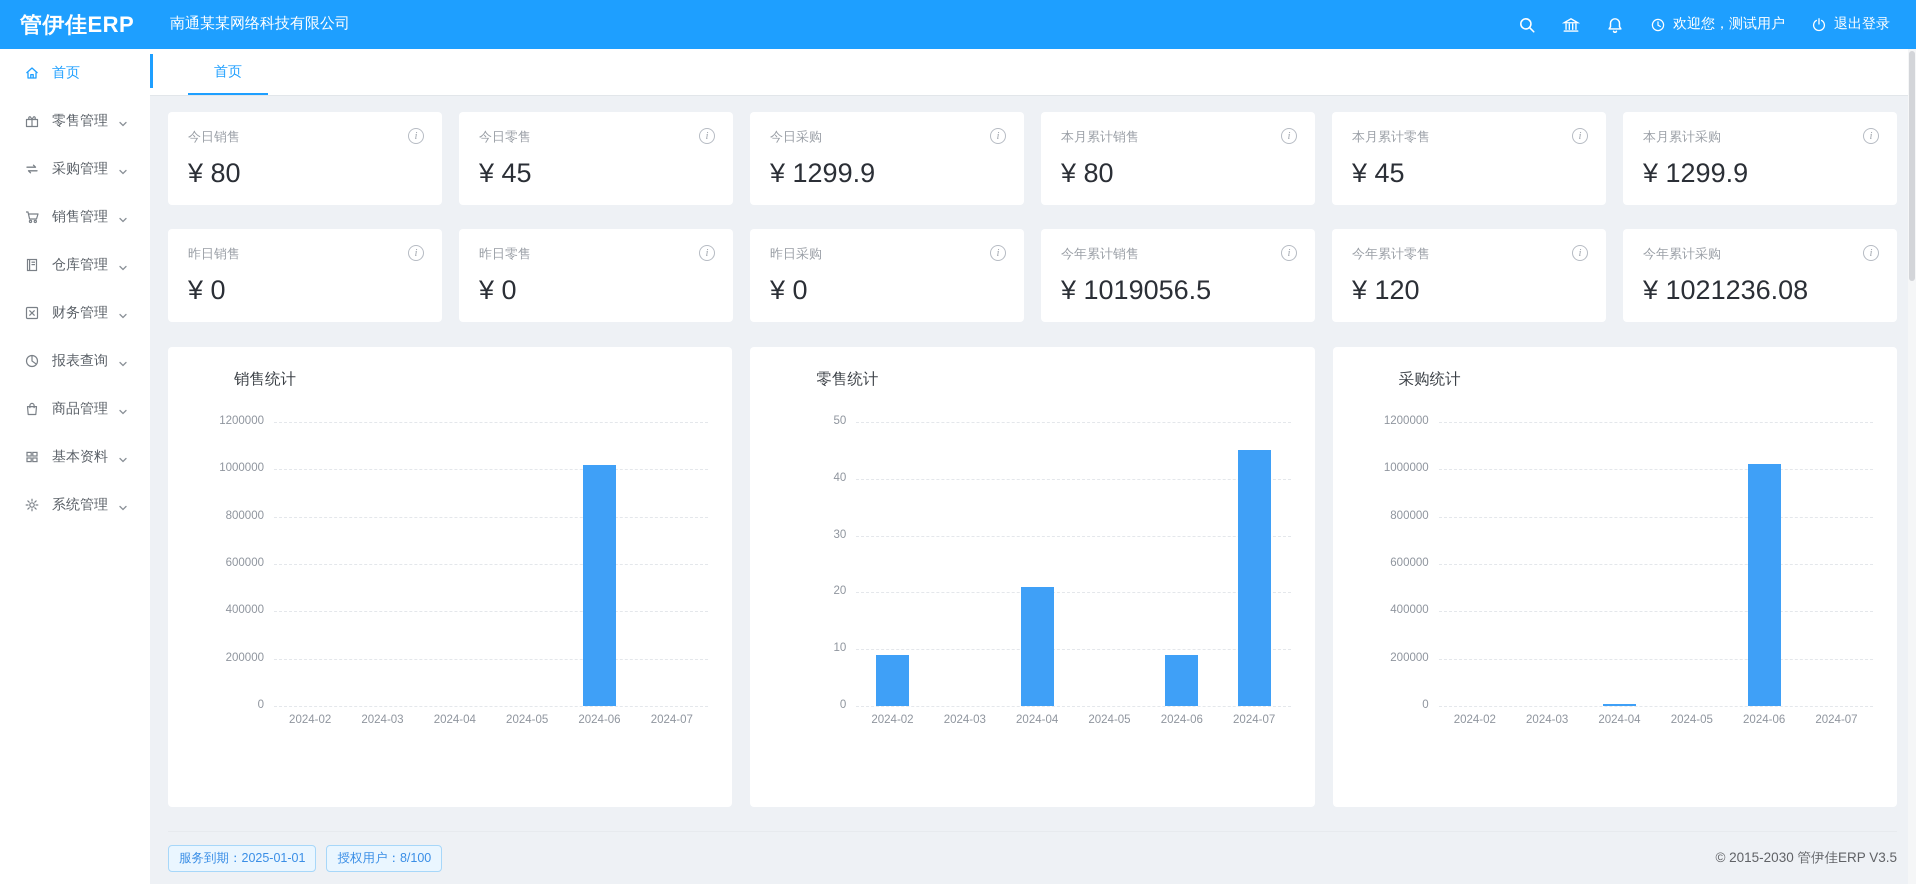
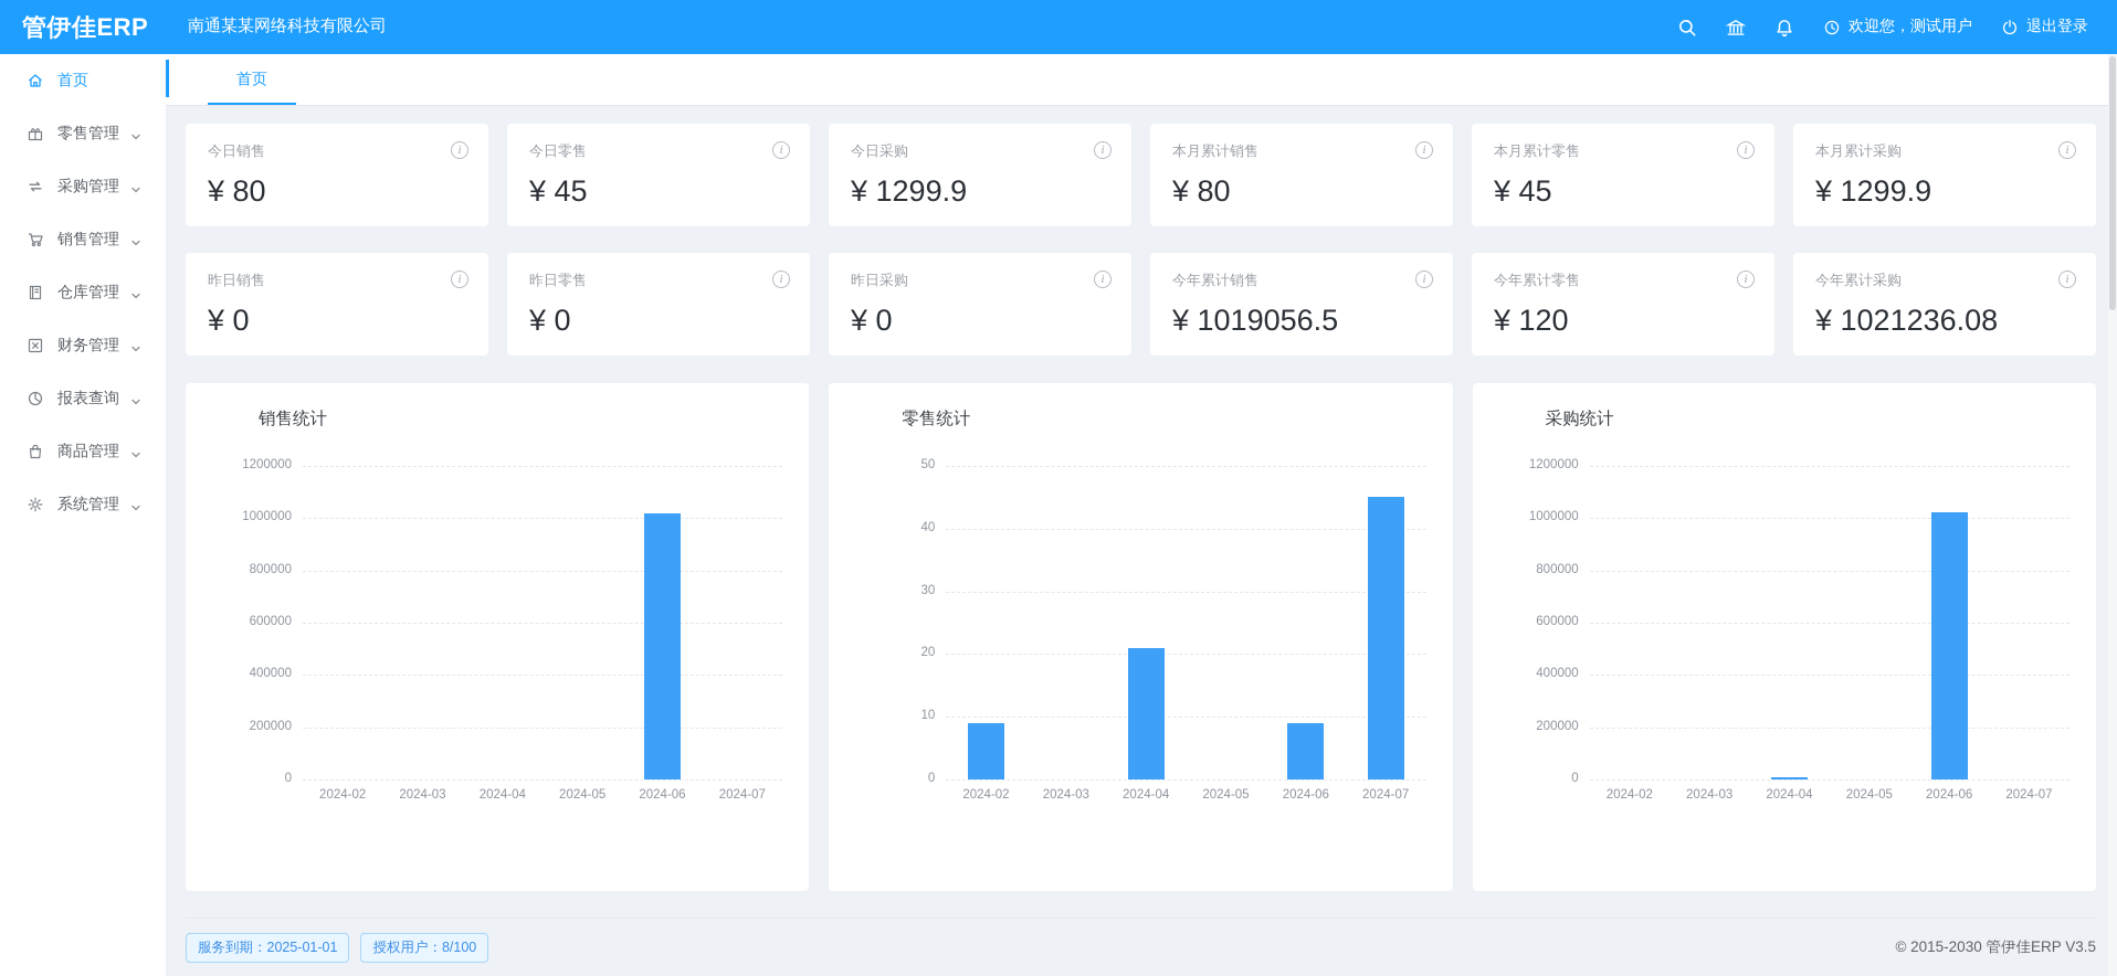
  管伊佳ERP
  南通某某网络科技有限公司
  欢迎您，测试用户
  退出登录
  首页
  零售管理
  采购管理
  销售管理
  仓库管理
  财务管理
  报表查询
  商品管理
- 基本资料
  系统管理
  首页
  今日销售
  i
  ¥ 80
  今日零售
  i
  ¥ 45
  今日采购
  i
  ¥ 1299.9
  本月累计销售
  i
  ¥ 80
  本月累计零售
  i
  ¥ 45
  本月累计采购
  i
  ¥ 1299.9
  昨日销售
  i
  ¥ 0
  昨日零售
  i
  ¥ 0
  昨日采购
  i
  ¥ 0
  今年累计销售
  i
  ¥ 1019056.5
  今年累计零售
  i
  ¥ 120
  今年累计采购
  i
  ¥ 1021236.08
  销售统计
  1200000
  1000000
  800000
  600000
  400000
  200000
  0
  2024-02
  2024-03
  2024-04
  2024-05
  2024-06
  2024-07
  零售统计
  50
  40
  30
  20
  10
  0
  2024-02
  2024-03
  2024-04
  2024-05
  2024-06
  2024-07
  采购统计
  1200000
  1000000
  800000
  600000
  400000
  200000
  0
  2024-02
  2024-03
  2024-04
  2024-05
  2024-06
  2024-07
  服务到期：2025-01-01
  授权用户：8/100
  © 2015-2030 管伊佳ERP V3.5
